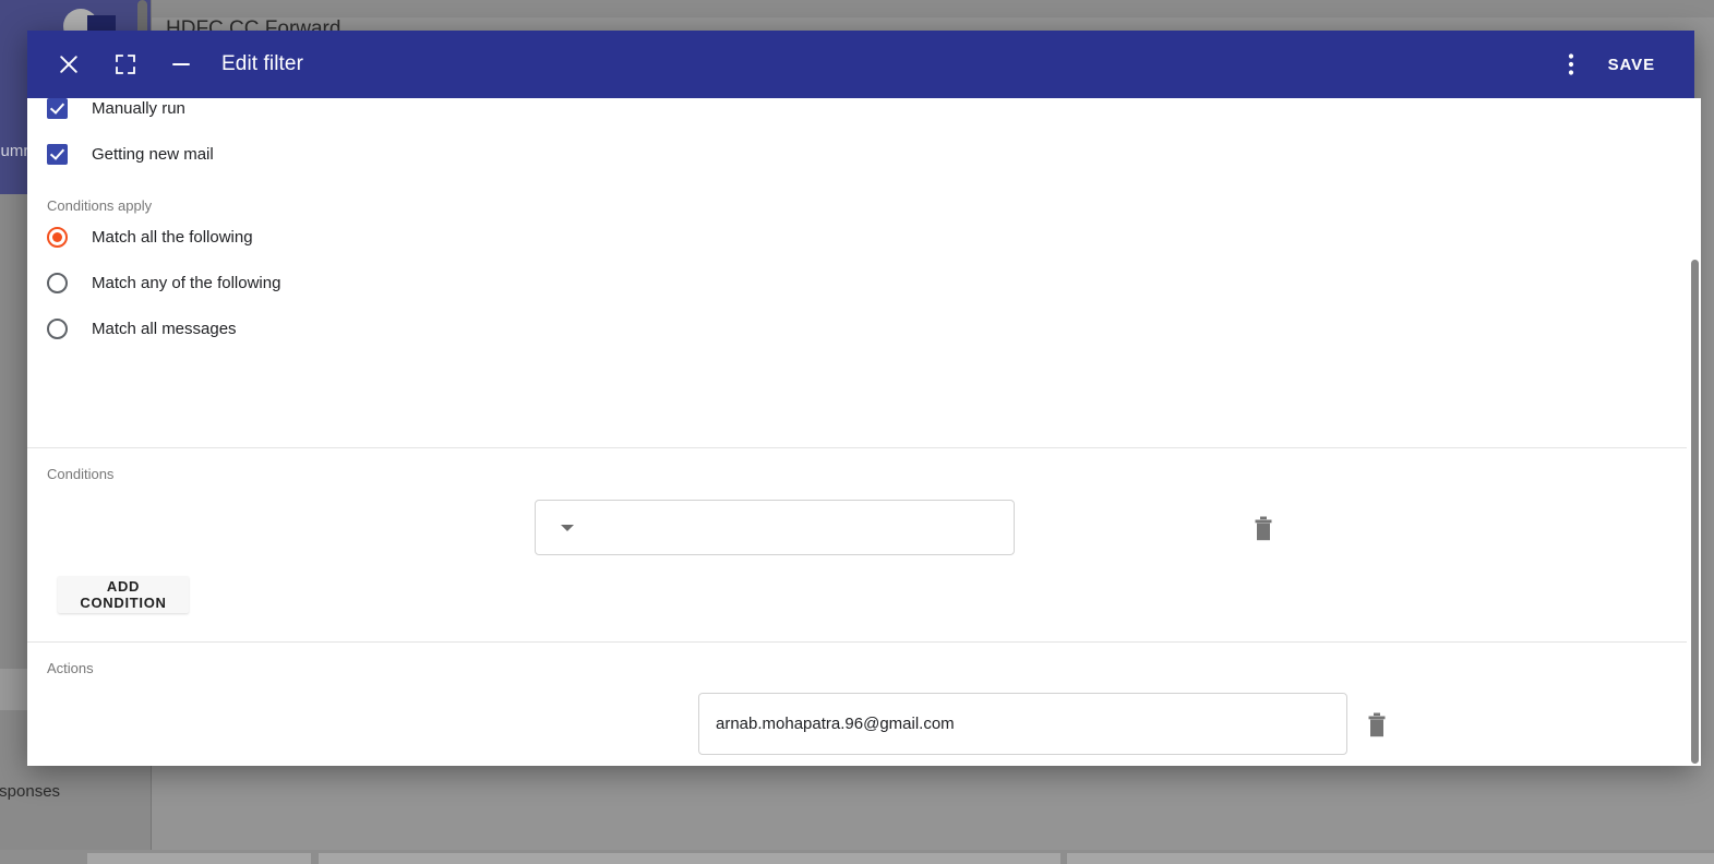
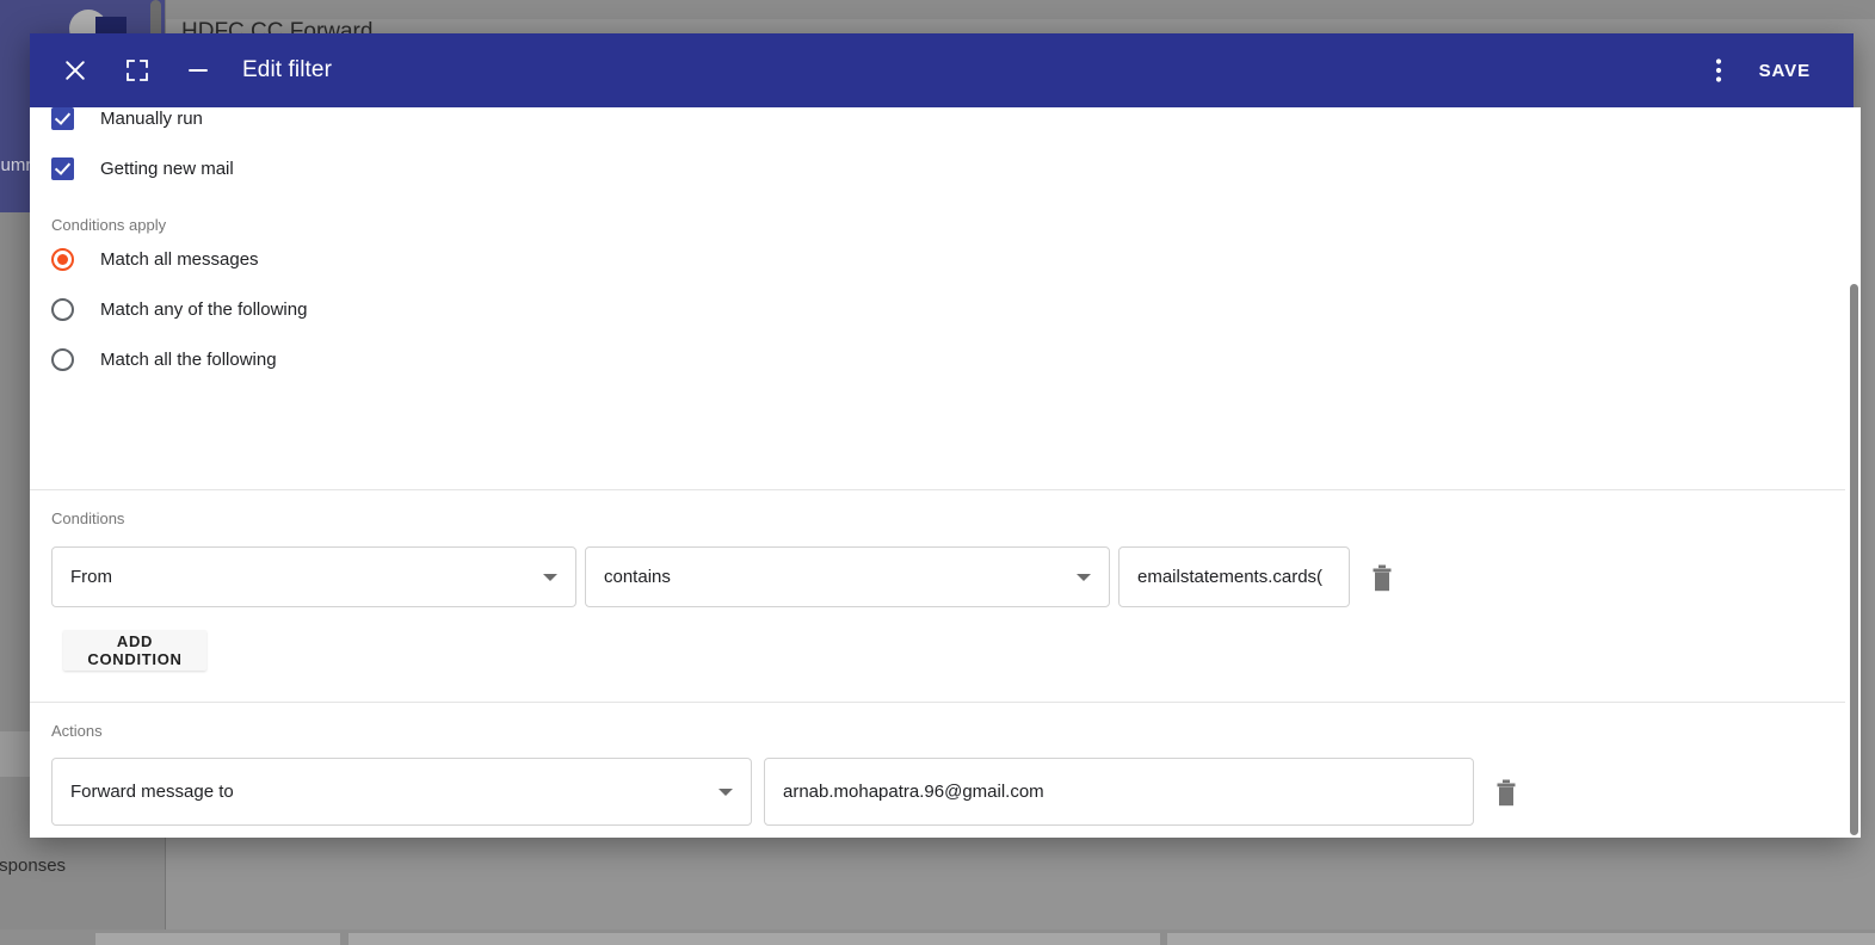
  HDFC CC Forward
  sponses
  Edit filter
  SAVE
  Manually run
  Getting new mail
  Conditions apply
- Match all the following
+ Match all messages
  Match any of the following
- Match all messages
+ Match all the following
  Conditions
+ From
+ contains
+ emailstatements.cards(
  ADD CONDITION
  Actions
+ Forward message to
  arnab.mohapatra.96@gmail.com
